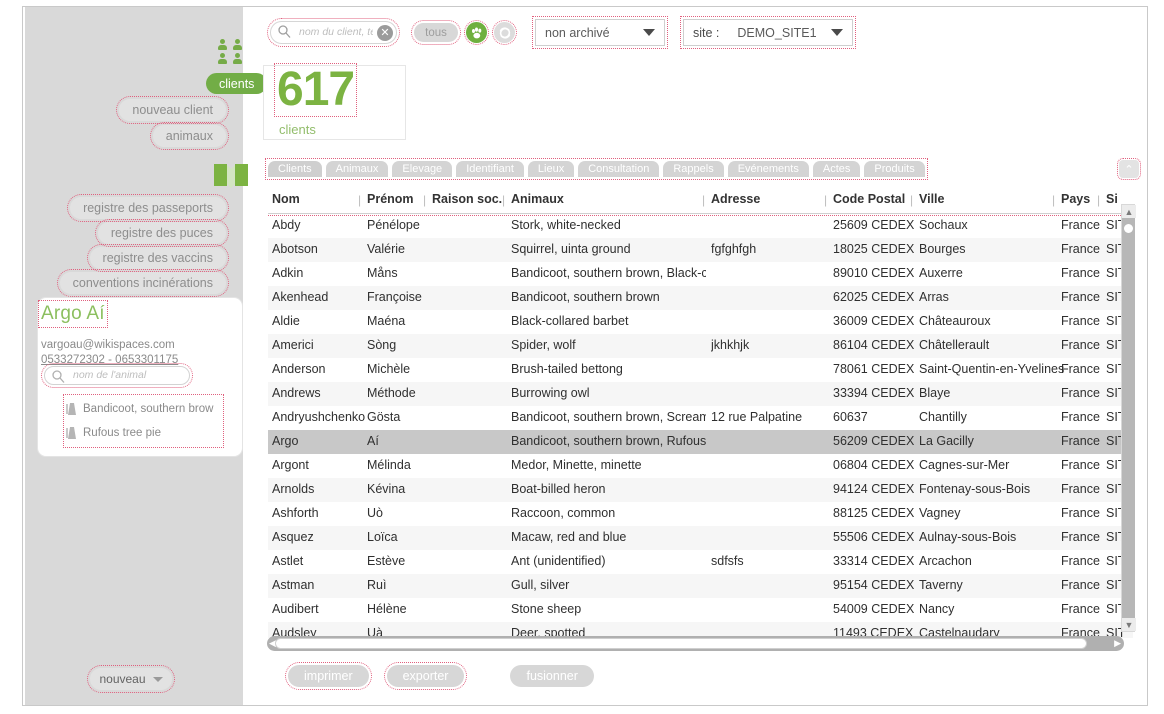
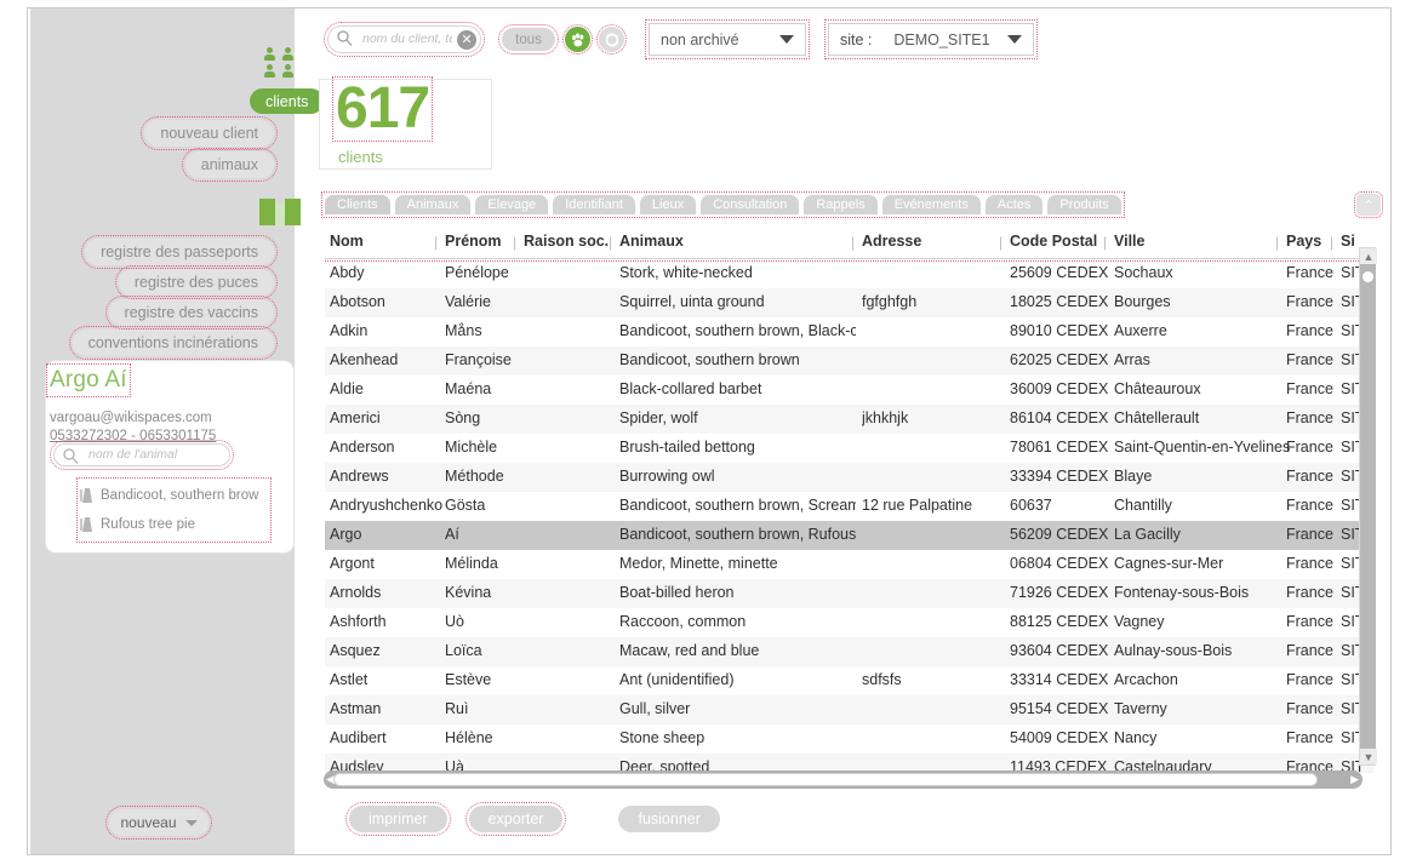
  clients
  nouveau client
  animaux
  registre des passeports
  registre des puces
  registre des vaccins
  conventions incinérations
  Argo Aí
  vargoau@wikispaces.com
  0533272302 - 0653301175
  nom de l'animal
  Bandicoot, southern brow
  Rufous tree pie
  nouveau
  nom du client, t
  ✕
  tous
  non archivé
  site :
  DEMO_SITE1
  617
  clients
  Clients
  Animaux
  Elevage
  Identifiant
  Lieux
  Consultation
  Rappels
  Evénements
  Actes
  Produits
  Nom
  Prénom
  |
  Raison soc.
  |
  Animaux
  |
  Adresse
  |
  Code Postal
  |
  Ville
  |
  Pays
  |
  Si
  |
  Abdy
  Pénélope
  Stork, white-necked
  25609 CEDEX
  Sochaux
  France
  Abotson
  Valérie
  Squirrel, uinta ground
  fgfghfgh
  18025 CEDEX
  Bourges
  France
  Adkin
  Måns
  Bandicoot, southern brown, Black-c
  89010 CEDEX
  Auxerre
  France
  Akenhead
  Françoise
  Bandicoot, southern brown
  62025 CEDEX
  Arras
  France
  Aldie
  Maéna
  Black-collared barbet
  36009 CEDEX
  Châteauroux
  France
  Americi
  Sòng
  Spider, wolf
  jkhkhjk
  86104 CEDEX
  Châtellerault
  France
  Anderson
  Michèle
  Brush-tailed bettong
  78061 CEDEX
  Saint-Quentin-en-Yvelines
  France
  Andrews
  Méthode
  Burrowing owl
  33394 CEDEX
  Blaye
  France
  Andryushchenko
  Gösta
  Bandicoot, southern brown, Scream
  12 rue Palpatine
  60637
  Chantilly
  France
  Argo
  Aí
  Bandicoot, southern brown, Rufous
  56209 CEDEX
  La Gacilly
  France
  Argont
  Mélinda
  Medor, Minette, minette
  06804 CEDEX
  Cagnes-sur-Mer
  France
  Arnolds
  Kévina
  Boat-billed heron
- 94124 CEDEX
+ 71926 CEDEX
  Fontenay-sous-Bois
  France
  Ashforth
  Uò
  Raccoon, common
  88125 CEDEX
  Vagney
  France
  Asquez
  Loïca
  Macaw, red and blue
- 55506 CEDEX
+ 93604 CEDEX
  Aulnay-sous-Bois
  France
  Astlet
  Estève
  Ant (unidentified)
  sdfsfs
  33314 CEDEX
  Arcachon
  France
  Astman
  Ruì
  Gull, silver
  95154 CEDEX
  Taverny
  France
  Audibert
  Hélène
  Stone sheep
  54009 CEDEX
  Nancy
  France
  Audsley
  Uà
  Deer, spotted
  11493 CEDEX
  Castelnaudary
  France
  SIT
  ▲
  ▼
  ◀
  ▶
  imprimer
  exporter
  fusionner
